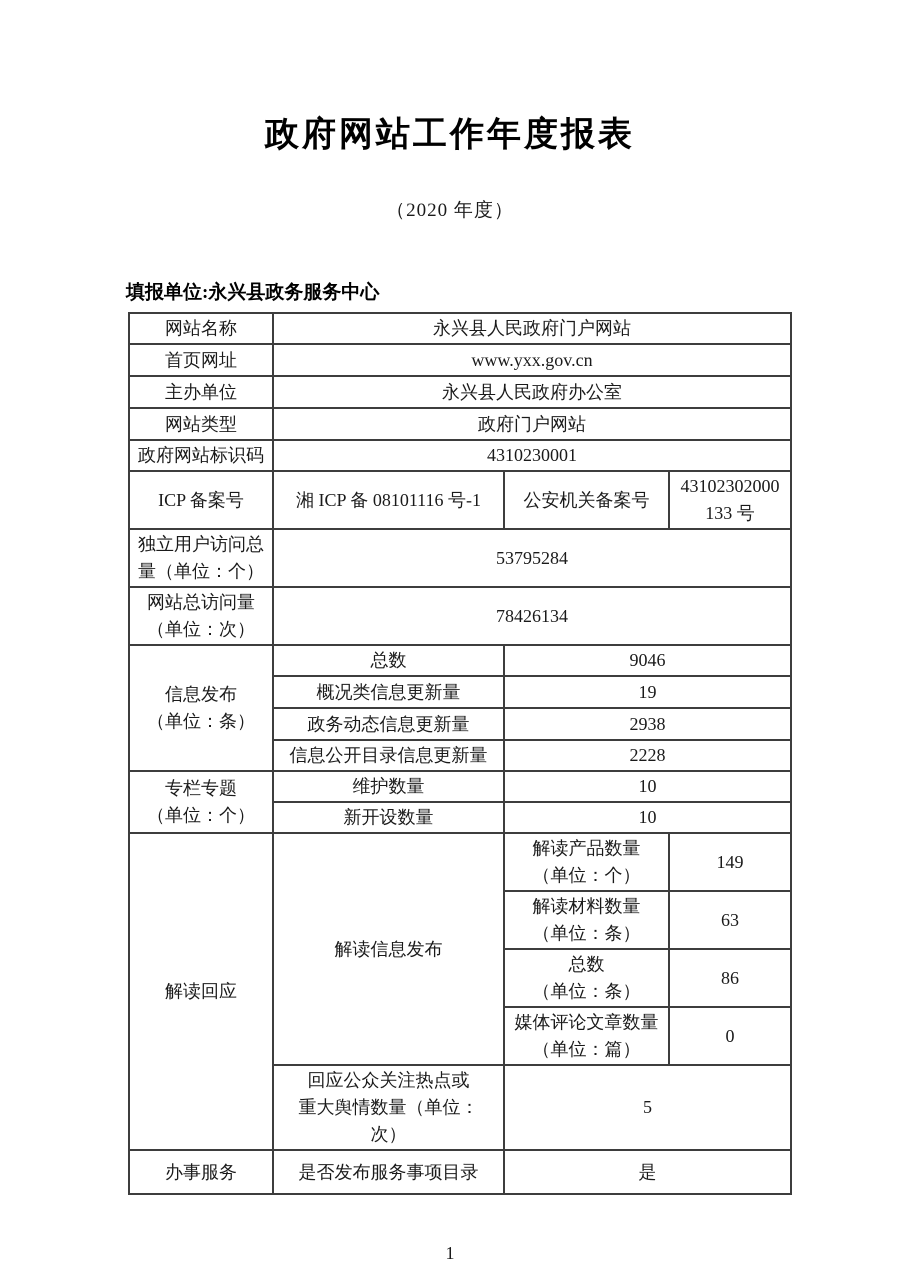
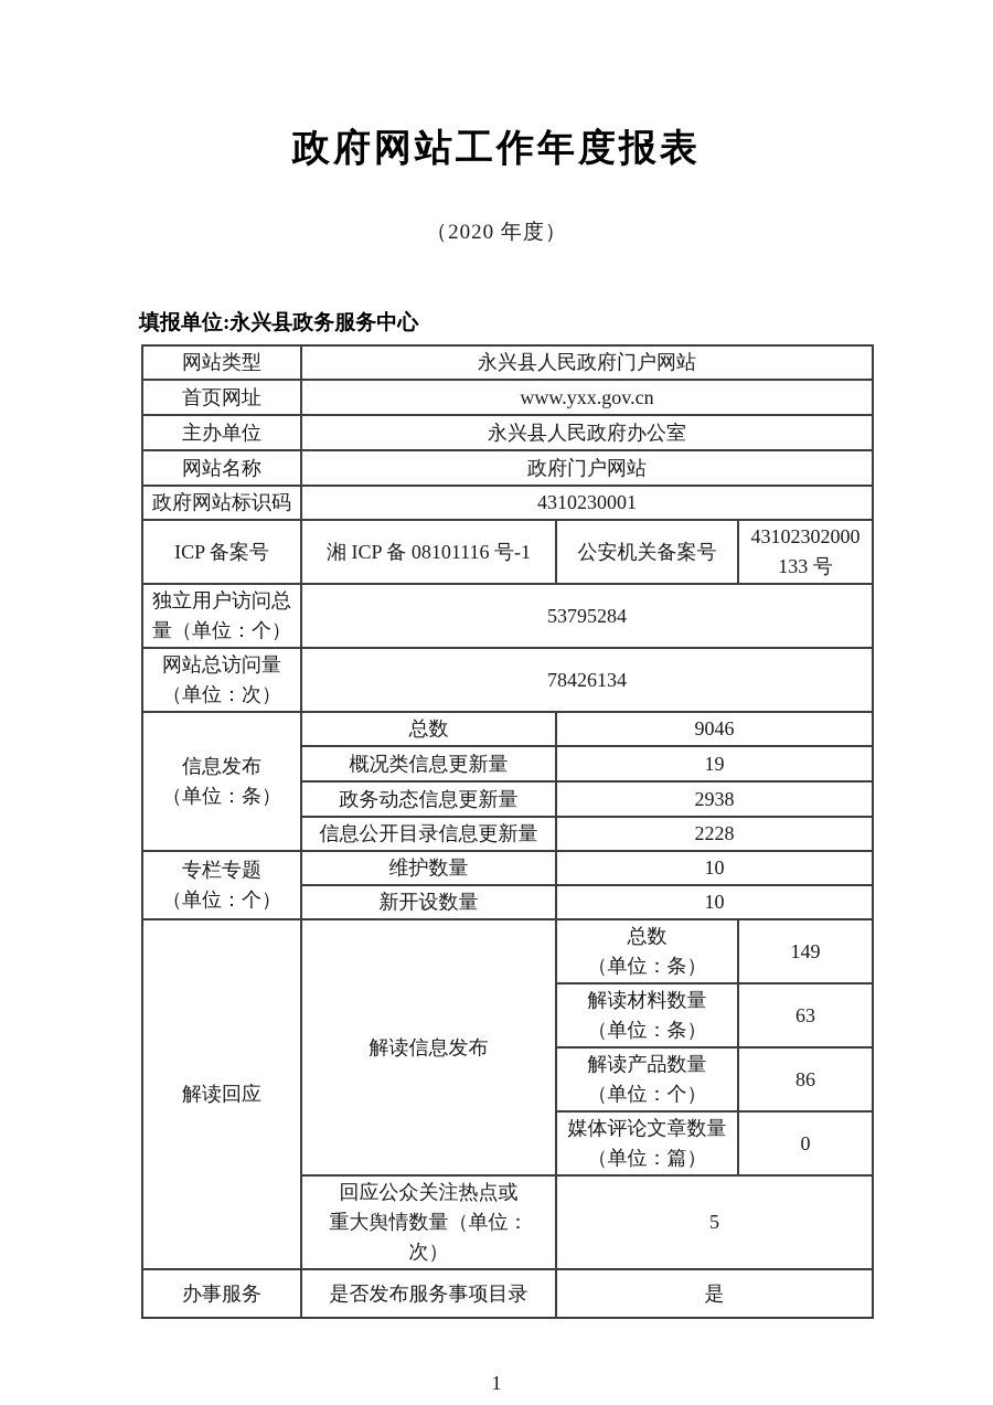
  政府网站工作年度报表
  （2020 年度）
  填报单位:永兴县政务服务中心
- 网站名称	永兴县人民政府门户网站
+ 网站类型	永兴县人民政府门户网站
  首页网址	www.yxx.gov.cn
  主办单位	永兴县人民政府办公室
- 网站类型	政府门户网站
+ 网站名称	政府门户网站
  政府网站标识码	4310230001
  ICP 备案号	湘 ICP 备 08101116 号-1	公安机关备案号	43102302000 133 号
  独立用户访问总 量（单位：个）	53795284
  网站总访问量 （单位：次）	78426134
  信息发布 （单位：条）	总数	9046
  概况类信息更新量	19
  政务动态信息更新量	2938
  信息公开目录信息更新量	2228
  专栏专题 （单位：个）	维护数量	10
  新开设数量	10
- 解读回应	解读信息发布	解读产品数量 （单位：个）	149
+ 解读回应	解读信息发布	总数 （单位：条）	149
  解读材料数量 （单位：条）	63
- 总数 （单位：条）	86
+ 解读产品数量 （单位：个）	86
  媒体评论文章数量 （单位：篇）	0
  回应公众关注热点或 重大舆情数量（单位： 次）	5
  办事服务	是否发布服务事项目录	是
  1
